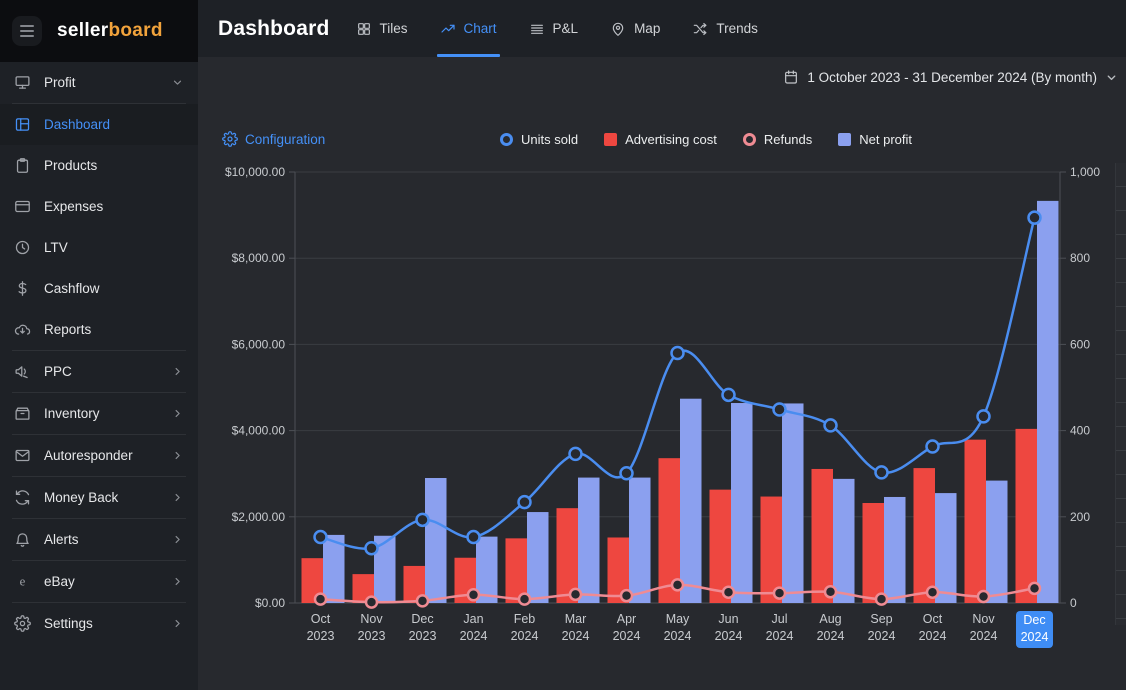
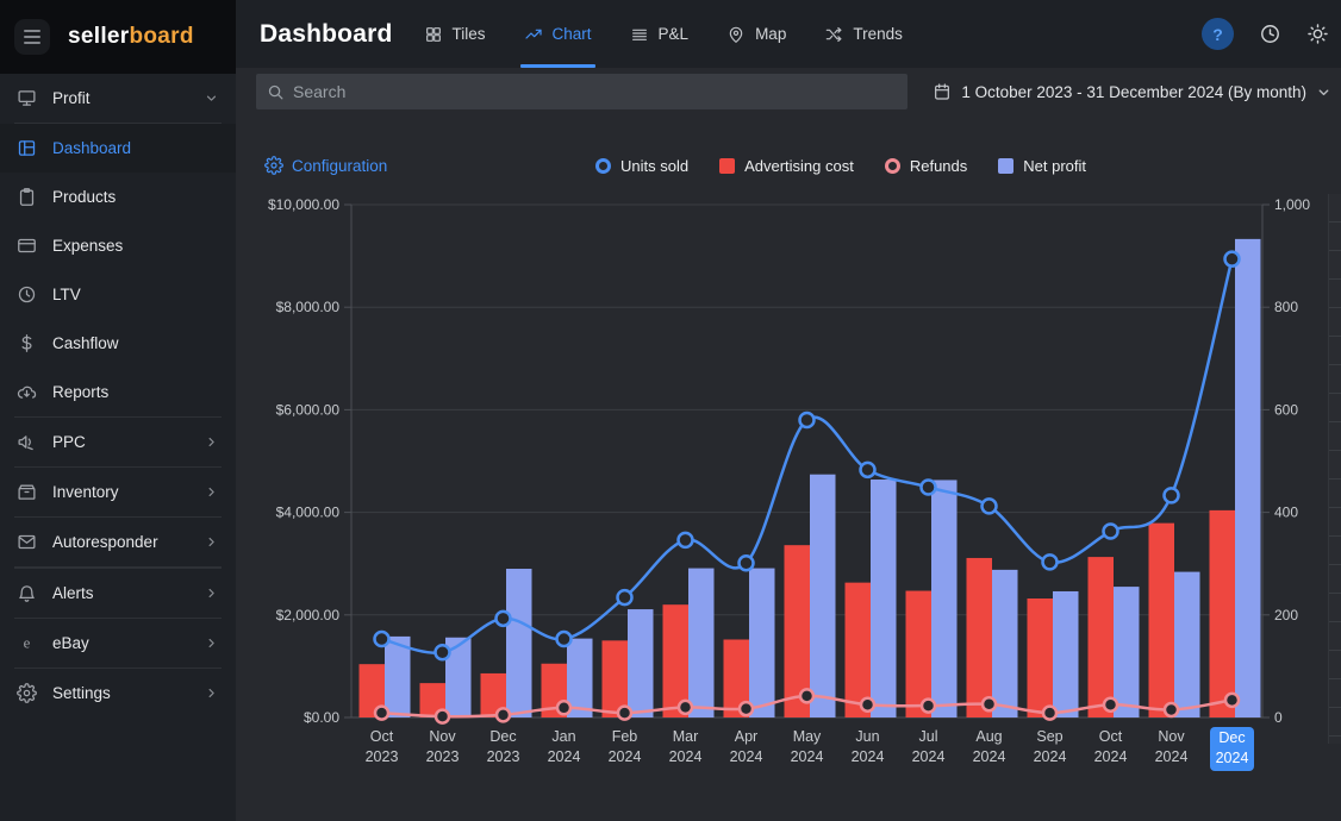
  sellerboard
  Profit
  Dashboard
  Products
  Expenses
  LTV
  Cashflow
  Reports
  PPC
  Inventory
  Autoresponder
- Money Back
  Alerts
  e
  eBay
  Settings
  Dashboard
  Tiles
  Chart
  P&L
  Map
  Trends
+ ?
+ Search
  1 October 2023 - 31 December 2024 (By month)
  Configuration
  Units sold
  Advertising cost
  Refunds
  Net profit
  $0.00
  $2,000.00
  $4,000.00
  $6,000.00
  $8,000.00
  $10,000.00
  0
  200
  400
  600
  800
  1,000
  Oct
  2023
  Nov
  2023
  Dec
  2023
  Jan
  2024
  Feb
  2024
  Mar
  2024
  Apr
  2024
  May
  2024
  Jun
  2024
  Jul
  2024
  Aug
  2024
  Sep
  2024
  Oct
  2024
  Nov
  2024
  Dec
  2024
